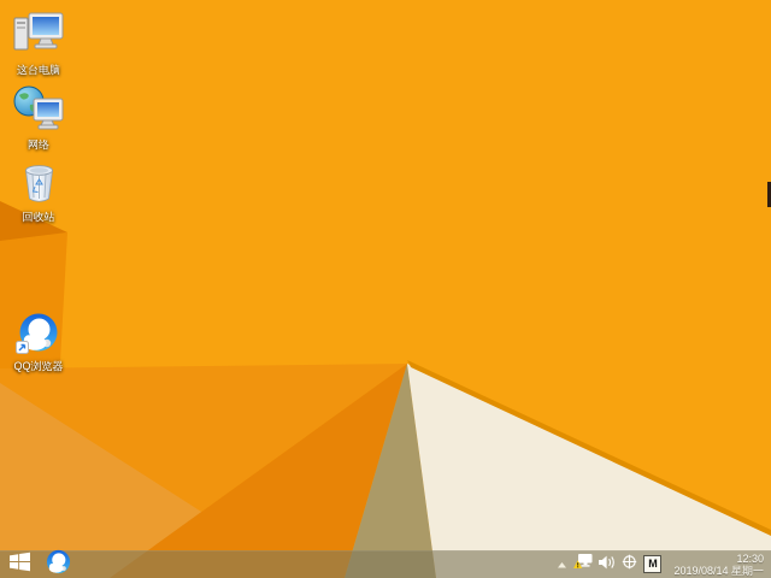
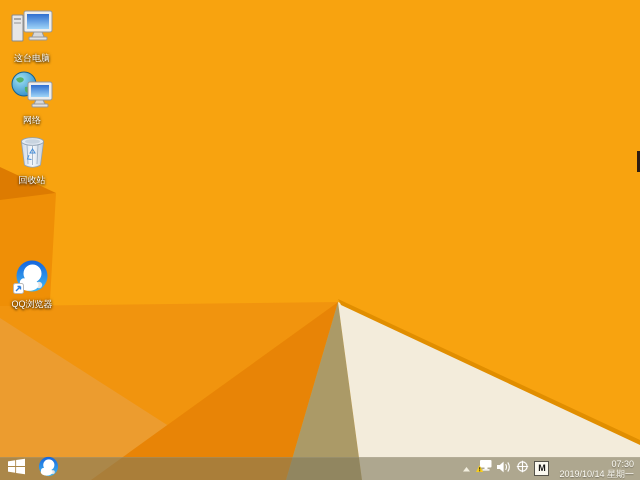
  这台电脑
  网络
  回收站
  QQ浏览器
  M
- 12:30
+ 07:30
- 2019/08/14 星期一
+ 2019/10/14 星期一
